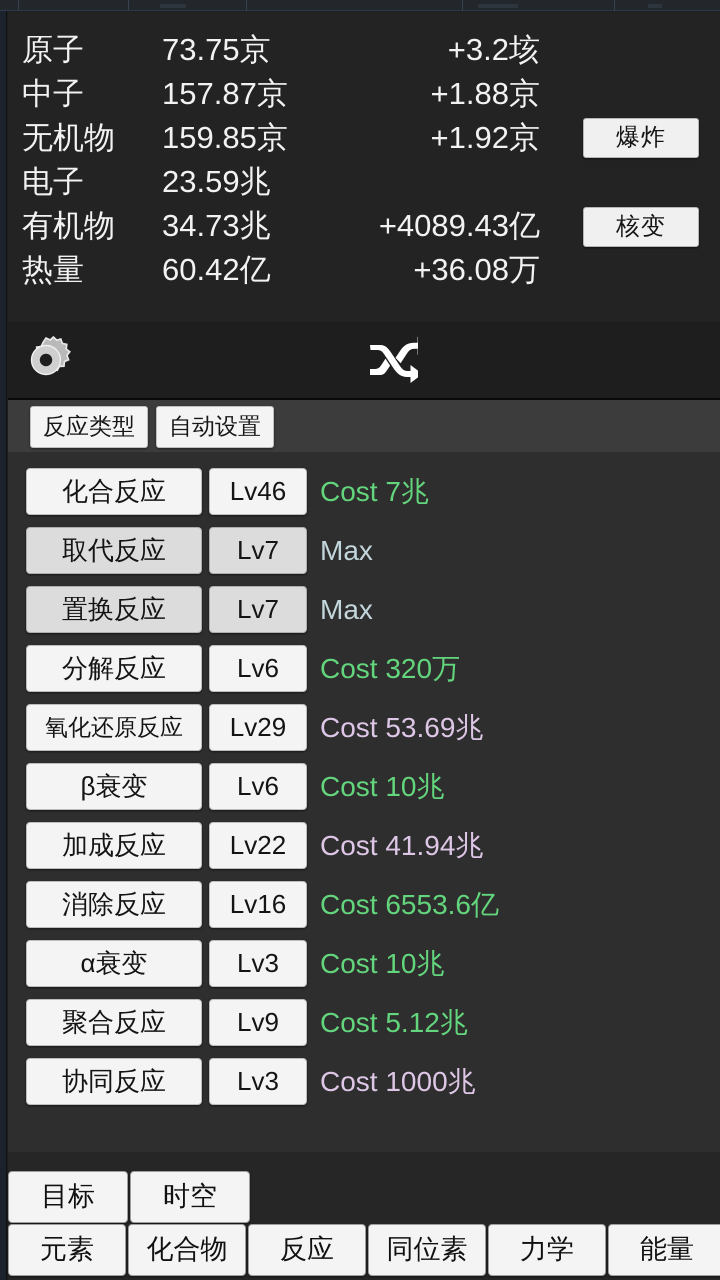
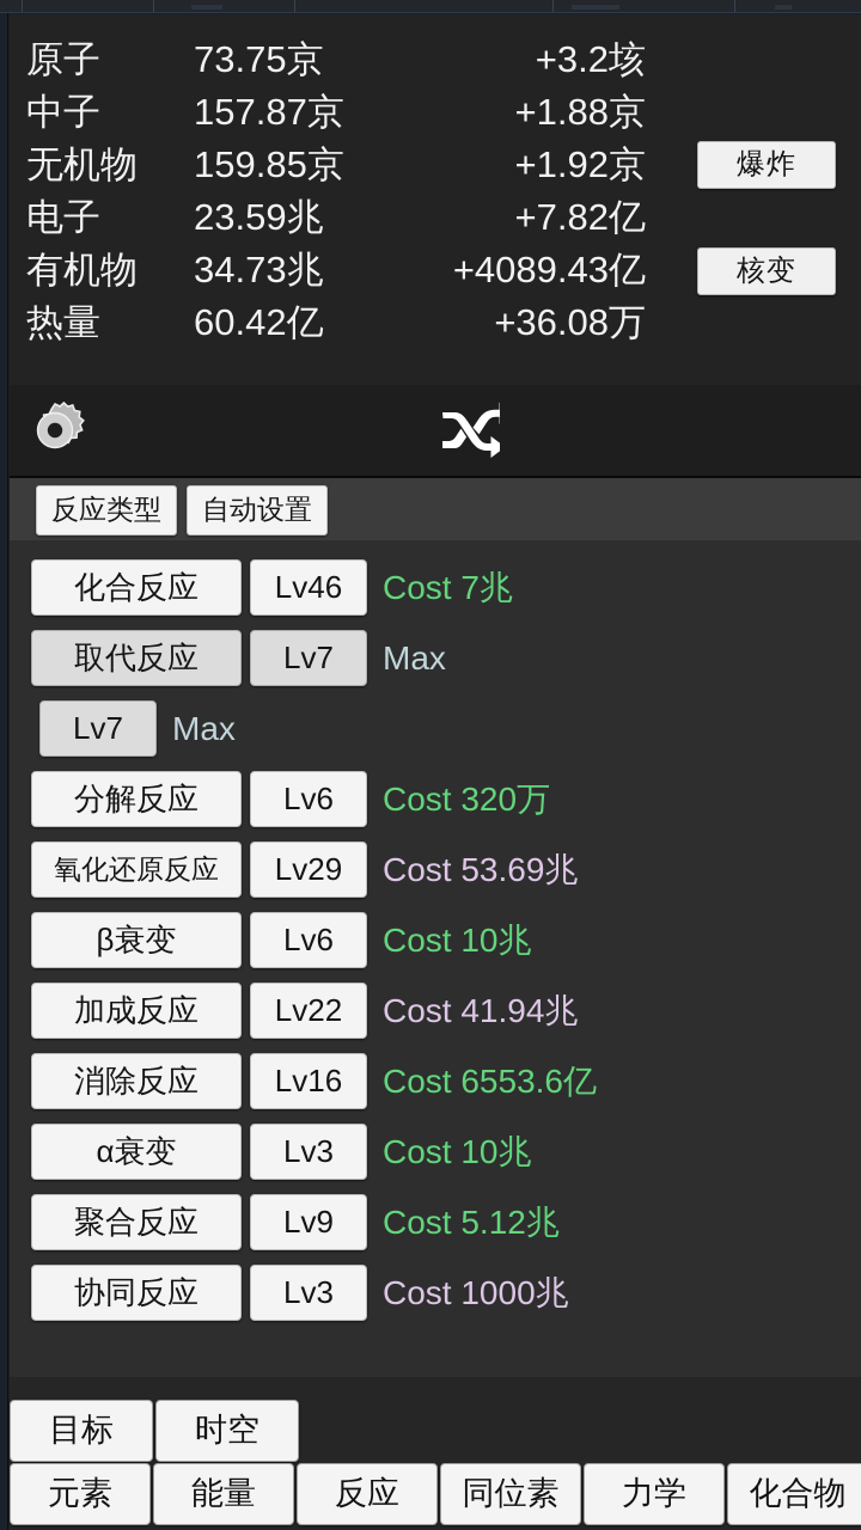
  原子
  73.75京
  +3.2垓
  中子
  157.87京
  +1.88京
  无机物
  159.85京
  +1.92京
  电子
  23.59兆
+ +7.82亿
  有机物
  34.73兆
  +4089.43亿
  热量
  60.42亿
  +36.08万
  爆炸
  核变
  反应类型
  自动设置
  化合反应
  Lv46
  Cost 7兆
  取代反应
  Lv7
  Max
- 置换反应
  Lv7
  Max
  分解反应
  Lv6
  Cost 320万
  氧化还原反应
  Lv29
  Cost 53.69兆
  β衰变
  Lv6
  Cost 10兆
  加成反应
  Lv22
  Cost 41.94兆
  消除反应
  Lv16
  Cost 6553.6亿
  α衰变
  Lv3
  Cost 10兆
  聚合反应
  Lv9
  Cost 5.12兆
  协同反应
  Lv3
  Cost 1000兆
  目标
  时空
  元素
- 化合物
+ 能量
  反应
  同位素
  力学
- 能量
+ 化合物
